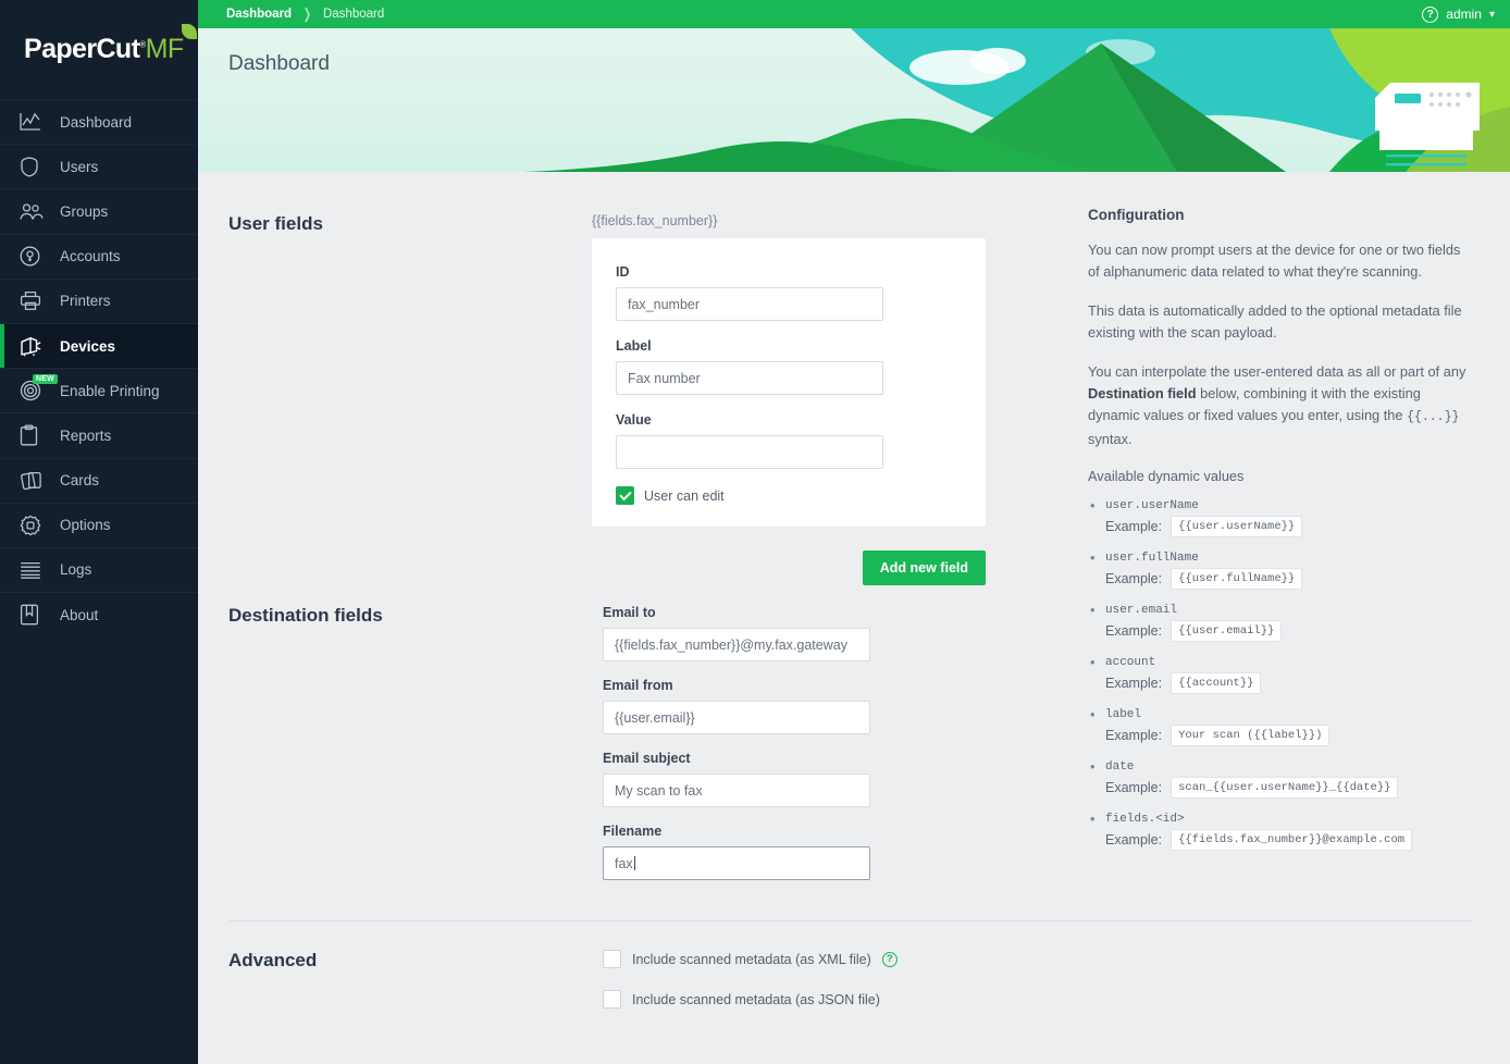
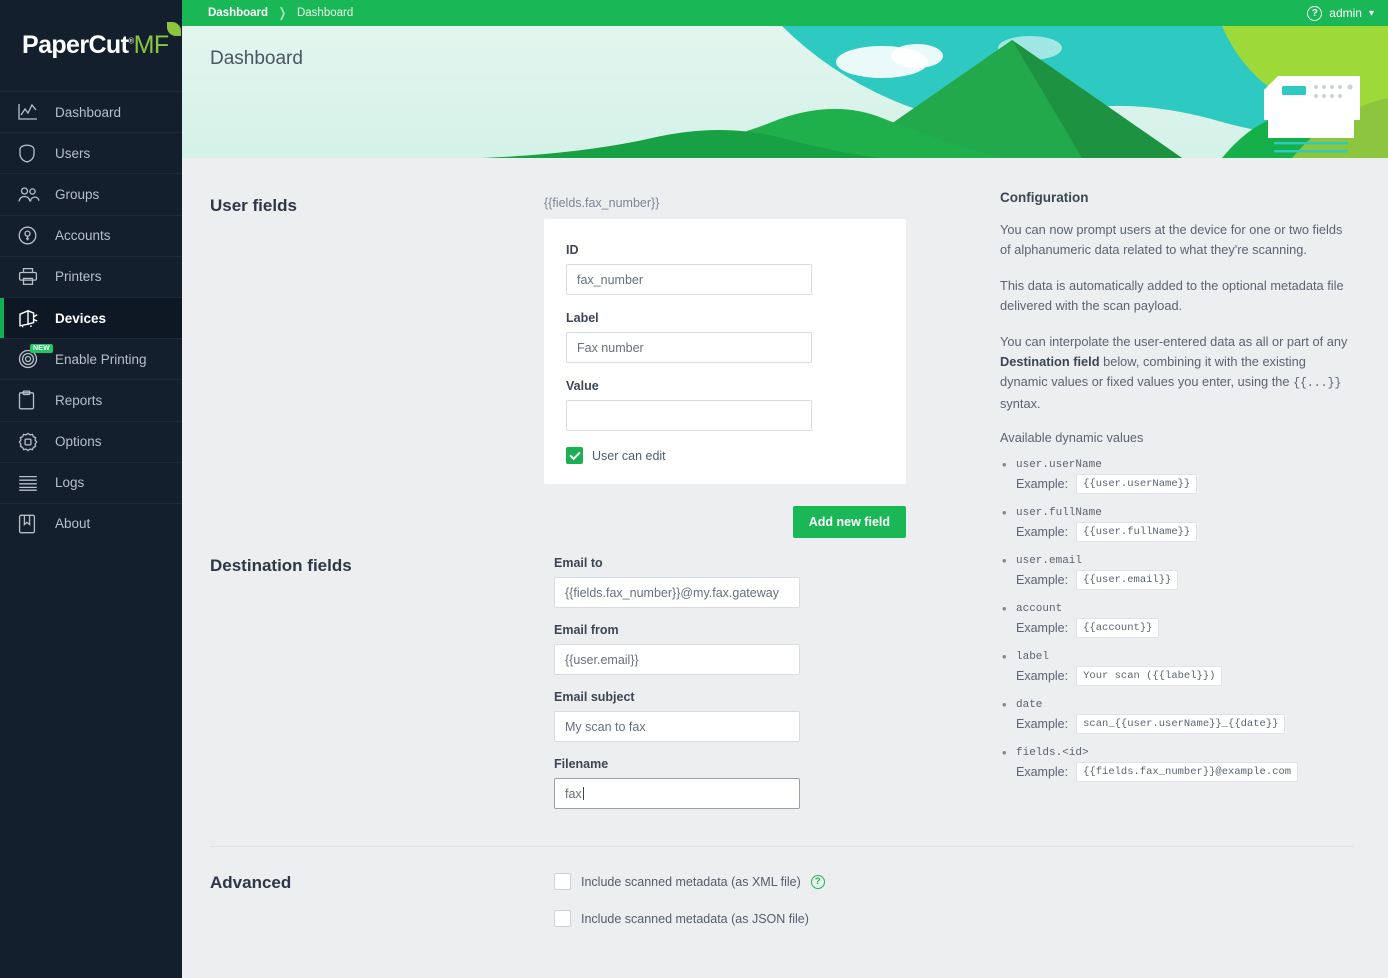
  PaperCut®MF
  Dashboard
  Users
  Groups
  Accounts
  Printers
  Devices
  Enable Printing
  Reports
- Cards
  Options
  Logs
  About
  Dashboard
  ❯
  Dashboard
  ?
  admin
  ▾
  Dashboard
  User fields
  {{fields.fax_number}}
  ID
  fax_number
  Label
  Fax number
  Value
  User can edit
  Add new field
  Destination fields
  Email to
  {{fields.fax_number}}@my.fax.gateway
  Email from
  {{user.email}}
  Email subject
  My scan to fax
  Filename
  fax
  Advanced
  Include scanned metadata (as XML file)
  ?
  Include scanned metadata (as JSON file)
  Configuration
  You can now prompt users at the device for one or two fields of alphanumeric data related to what they're scanning.
- This data is automatically added to the optional metadata file existing with the scan payload.
+ This data is automatically added to the optional metadata file delivered with the scan payload.
  You can interpolate the user-entered data as all or part of any Destination field below, combining it with the existing dynamic values or fixed values you enter, using the {{...}} syntax.
  Available dynamic values
  user.userName
  Example:
  {{user.userName}}
  user.fullName
  Example:
  {{user.fullName}}
  user.email
  Example:
  {{user.email}}
  account
  Example:
  {{account}}
  label
  Example:
  Your scan ({{label}})
  date
  Example:
  scan_{{user.userName}}_{{date}}
  fields.<id>
  Example:
  {{fields.fax_number}}@example.com
